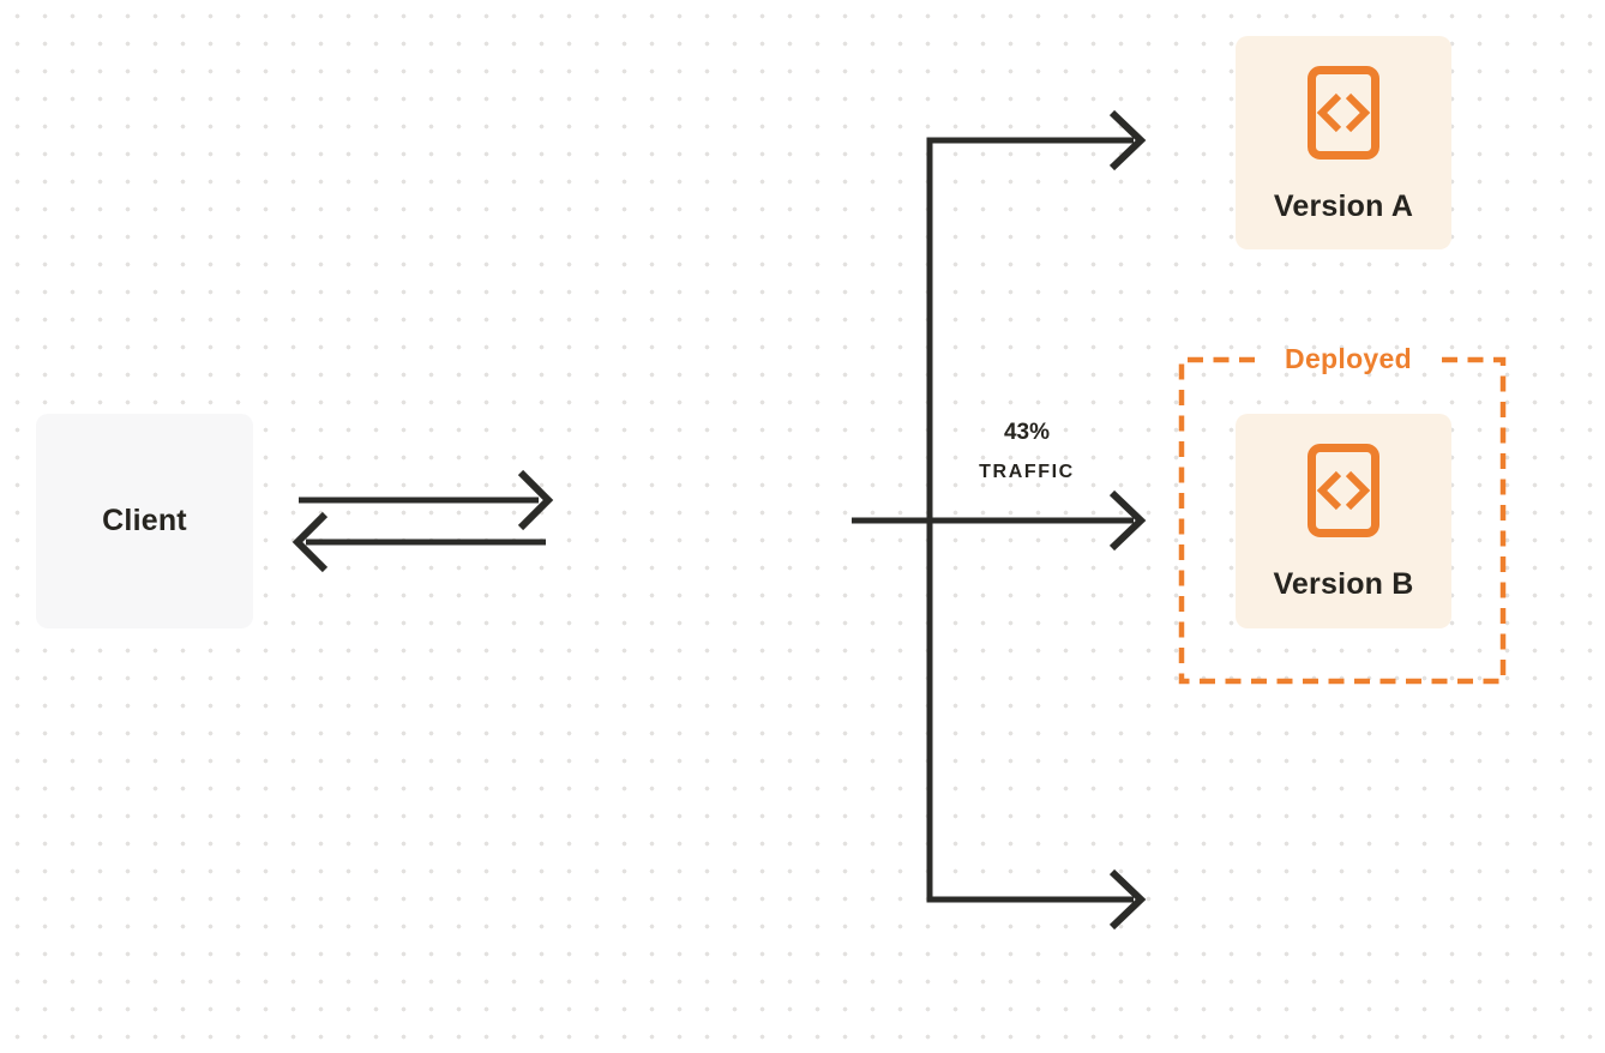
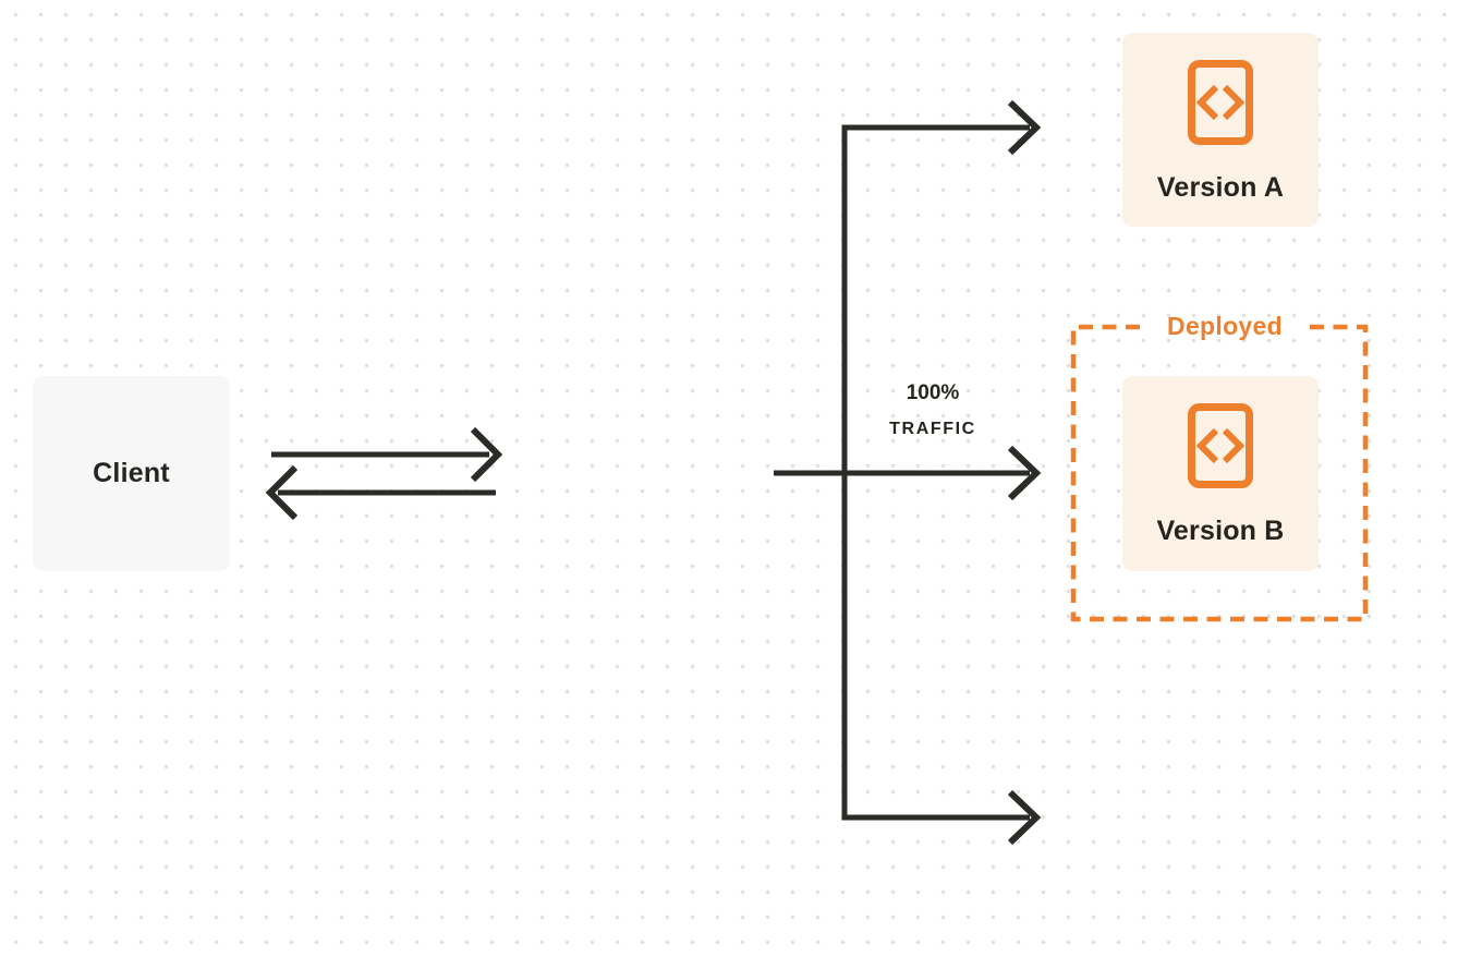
  Client
- 43%
+ 100%
  TRAFFIC
  Deployed
  Version A
  Version B
